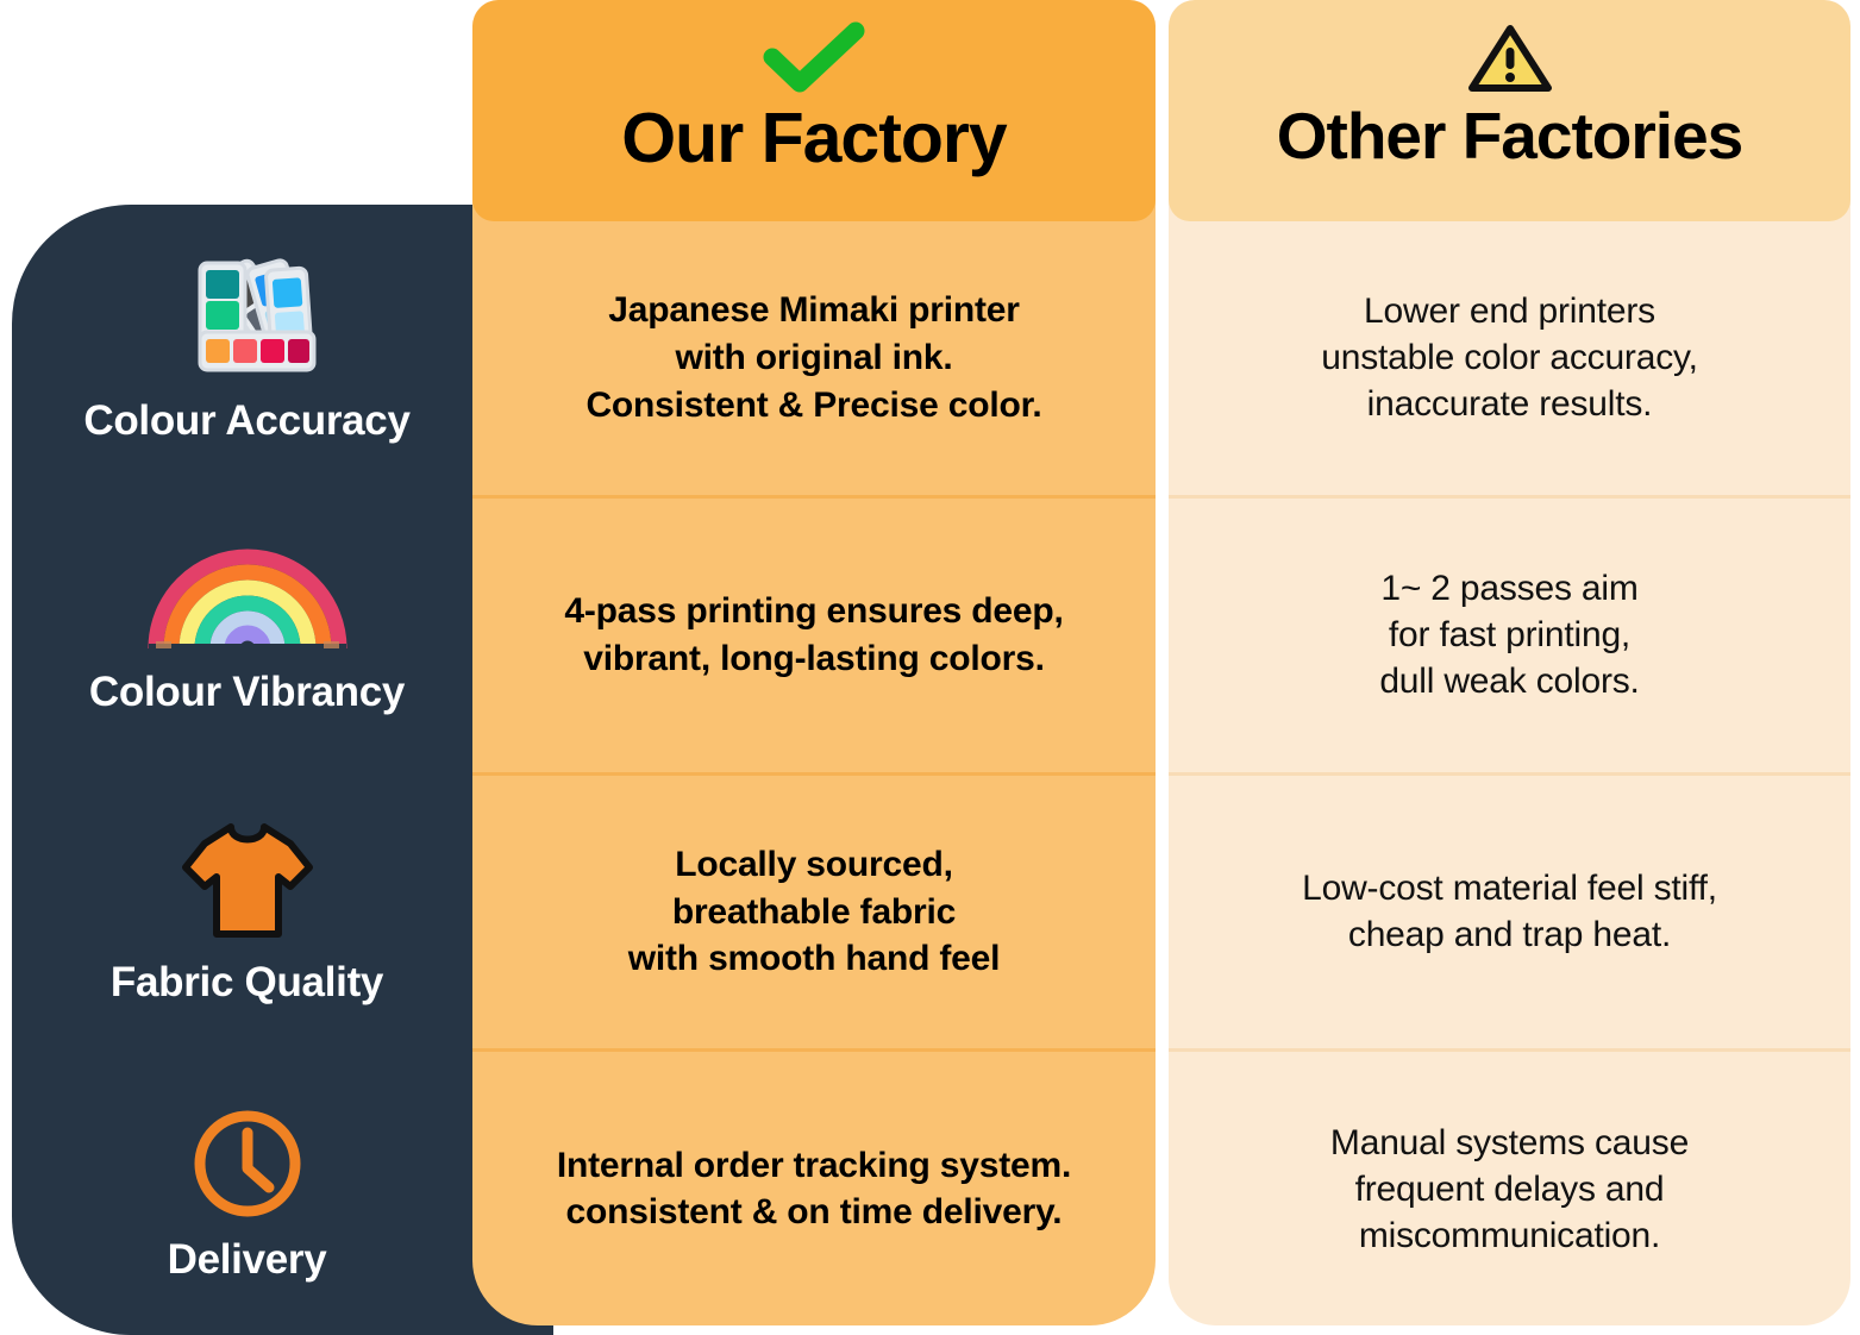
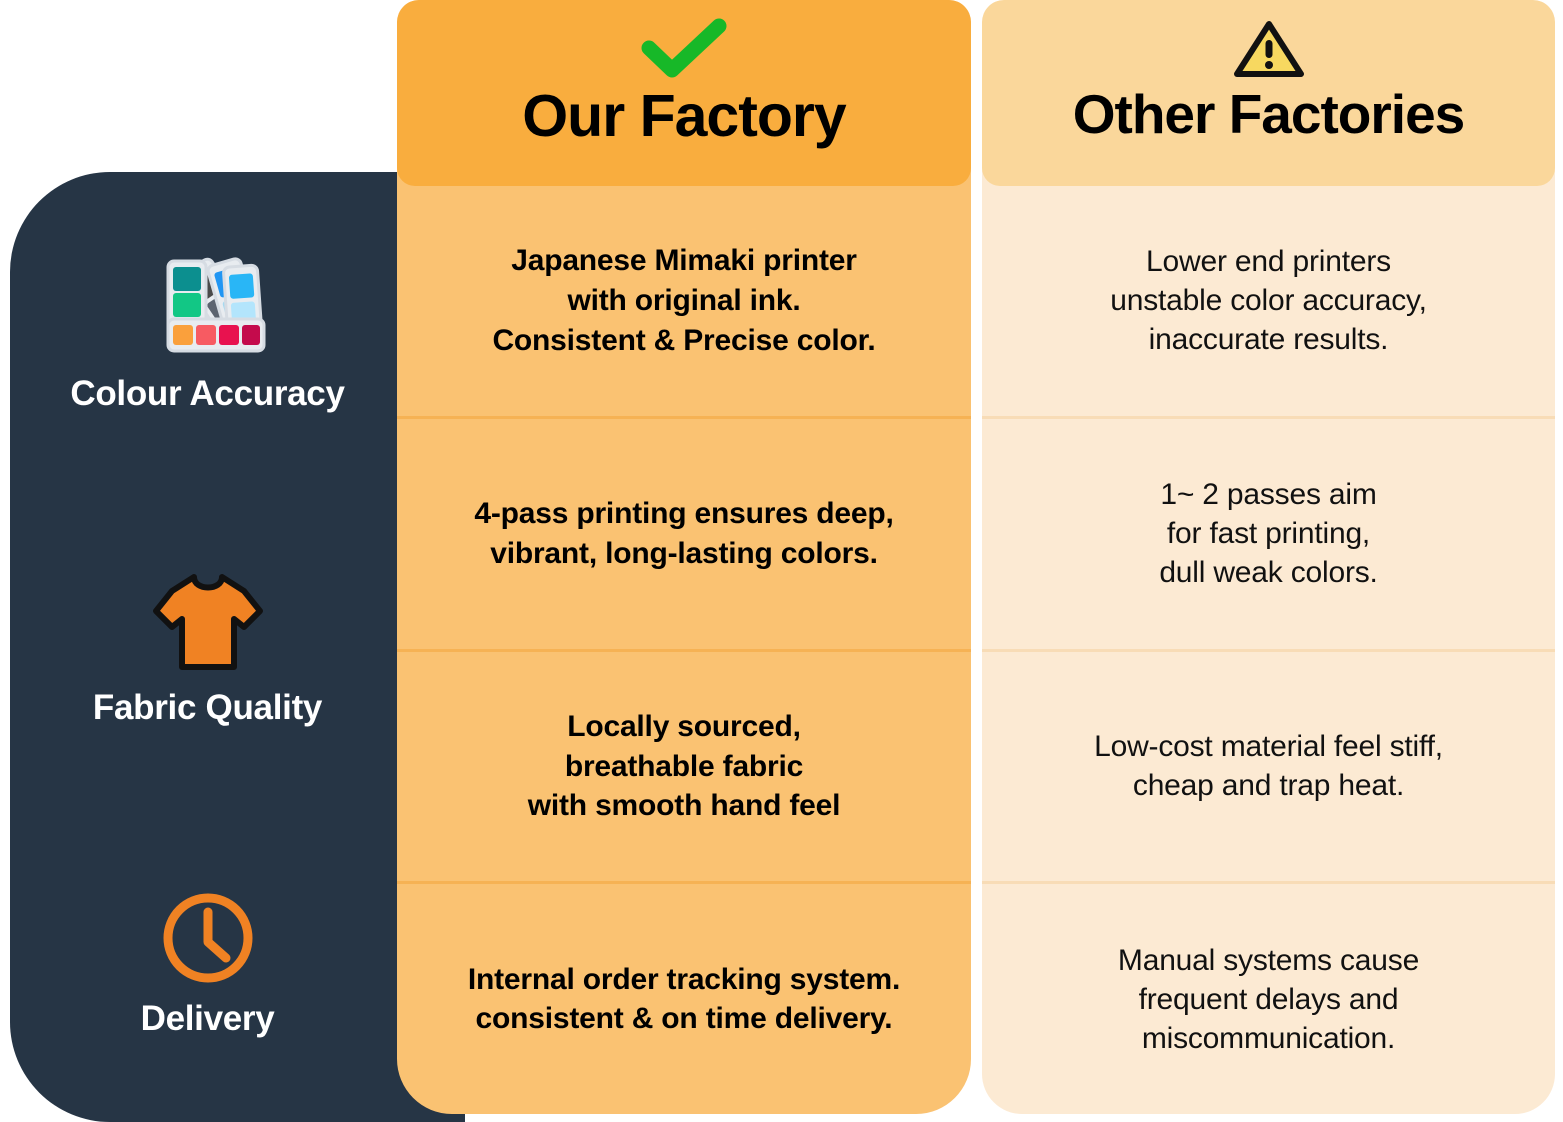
  Colour Accuracy
- Colour Vibrancy
  Fabric Quality
  Delivery
  Our Factory
  Japanese Mimaki printer
  with original ink.
  Consistent & Precise color.
  4-pass printing ensures deep,
  vibrant, long-lasting colors.
  Locally sourced,
  breathable fabric
  with smooth hand feel
  Internal order tracking system.
  consistent & on time delivery.
  Other Factories
  Lower end printers
  unstable color accuracy,
  inaccurate results.
  1~ 2 passes aim
  for fast printing,
  dull weak colors.
  Low-cost material feel stiff,
  cheap and trap heat.
  Manual systems cause
  frequent delays and
  miscommunication.
